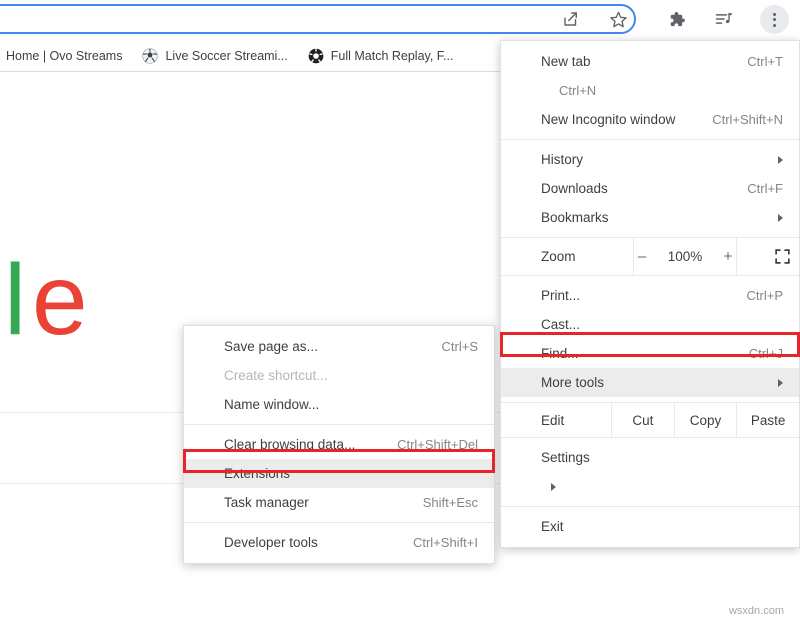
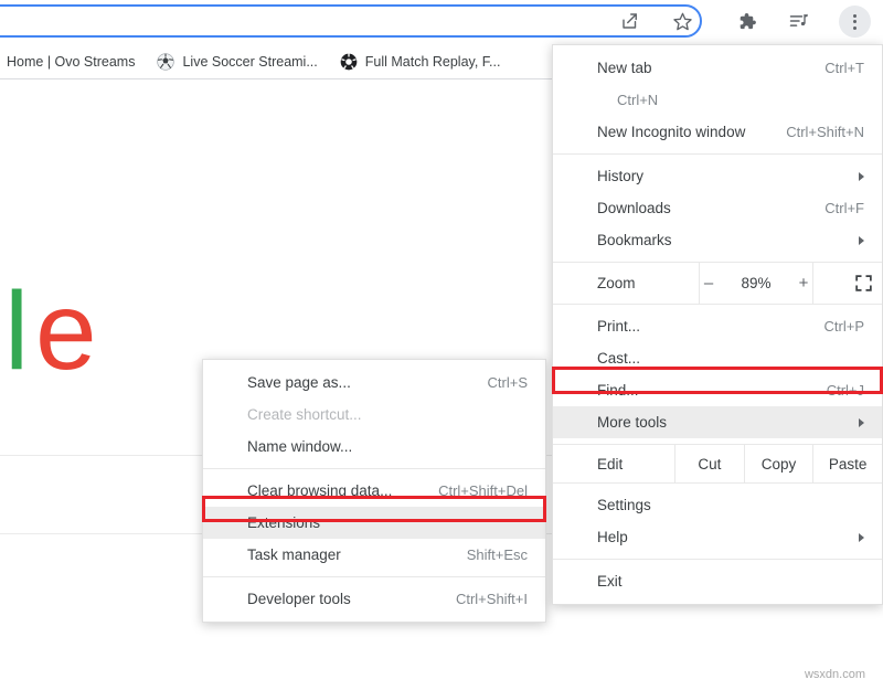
  Home | Ovo Streams
  Live Soccer Streami...
  Full Match Replay, F...
  l
  e
  Save page as...
  Ctrl+S
  Create shortcut...
  Name window...
  Clear browsing data...
  Ctrl+Shift+Del
  Extensions
  Task manager
  Shift+Esc
  Developer tools
  Ctrl+Shift+I
  New tab
  Ctrl+T
  Ctrl+N
  New Incognito window
  Ctrl+Shift+N
  History
  Downloads
  Ctrl+F
  Bookmarks
  Zoom
  –
- 100%
+ 89%
  +
  Print...
  Ctrl+P
  Cast...
  Find...
  Ctrl+J
  More tools
  Edit
  Cut
  Copy
  Paste
  Settings
+ Help
  Exit
  wsxdn.com
